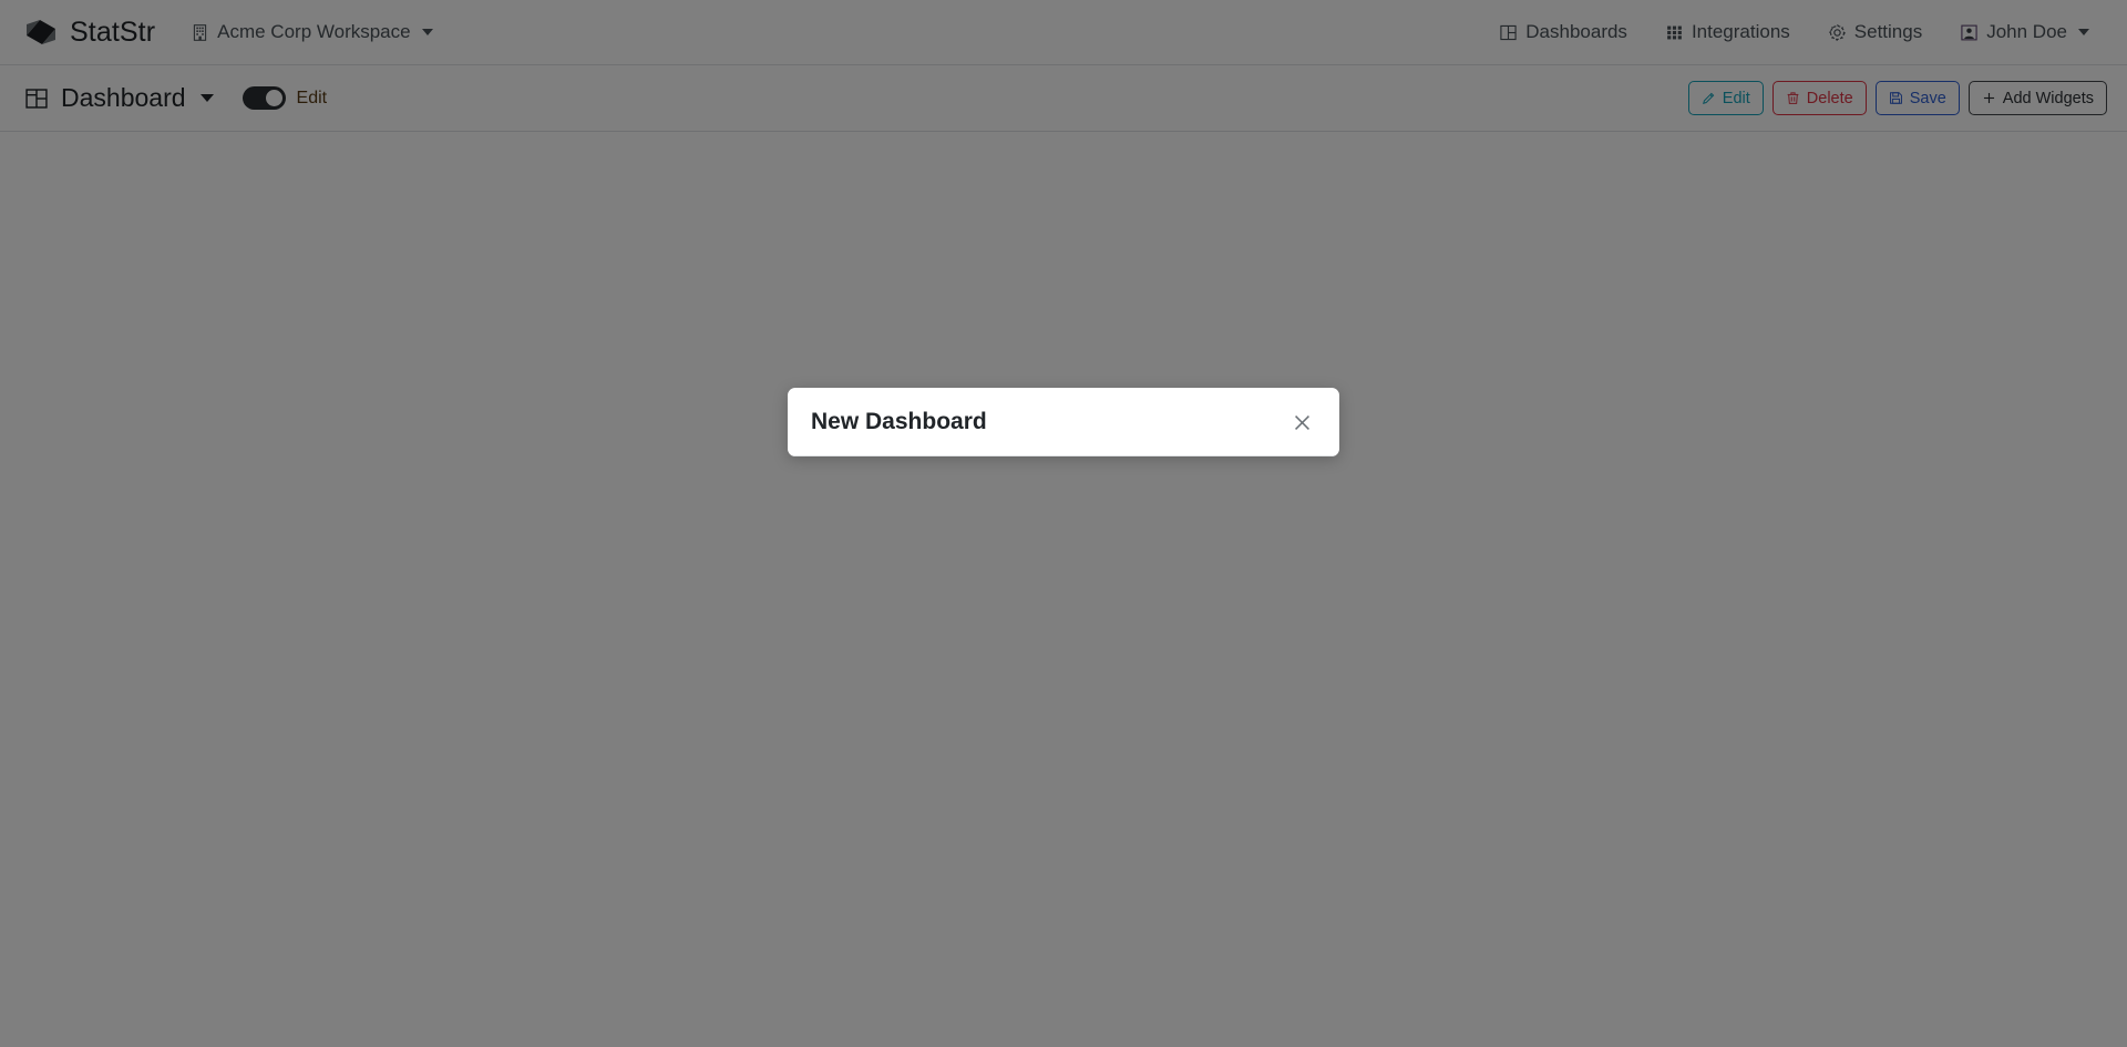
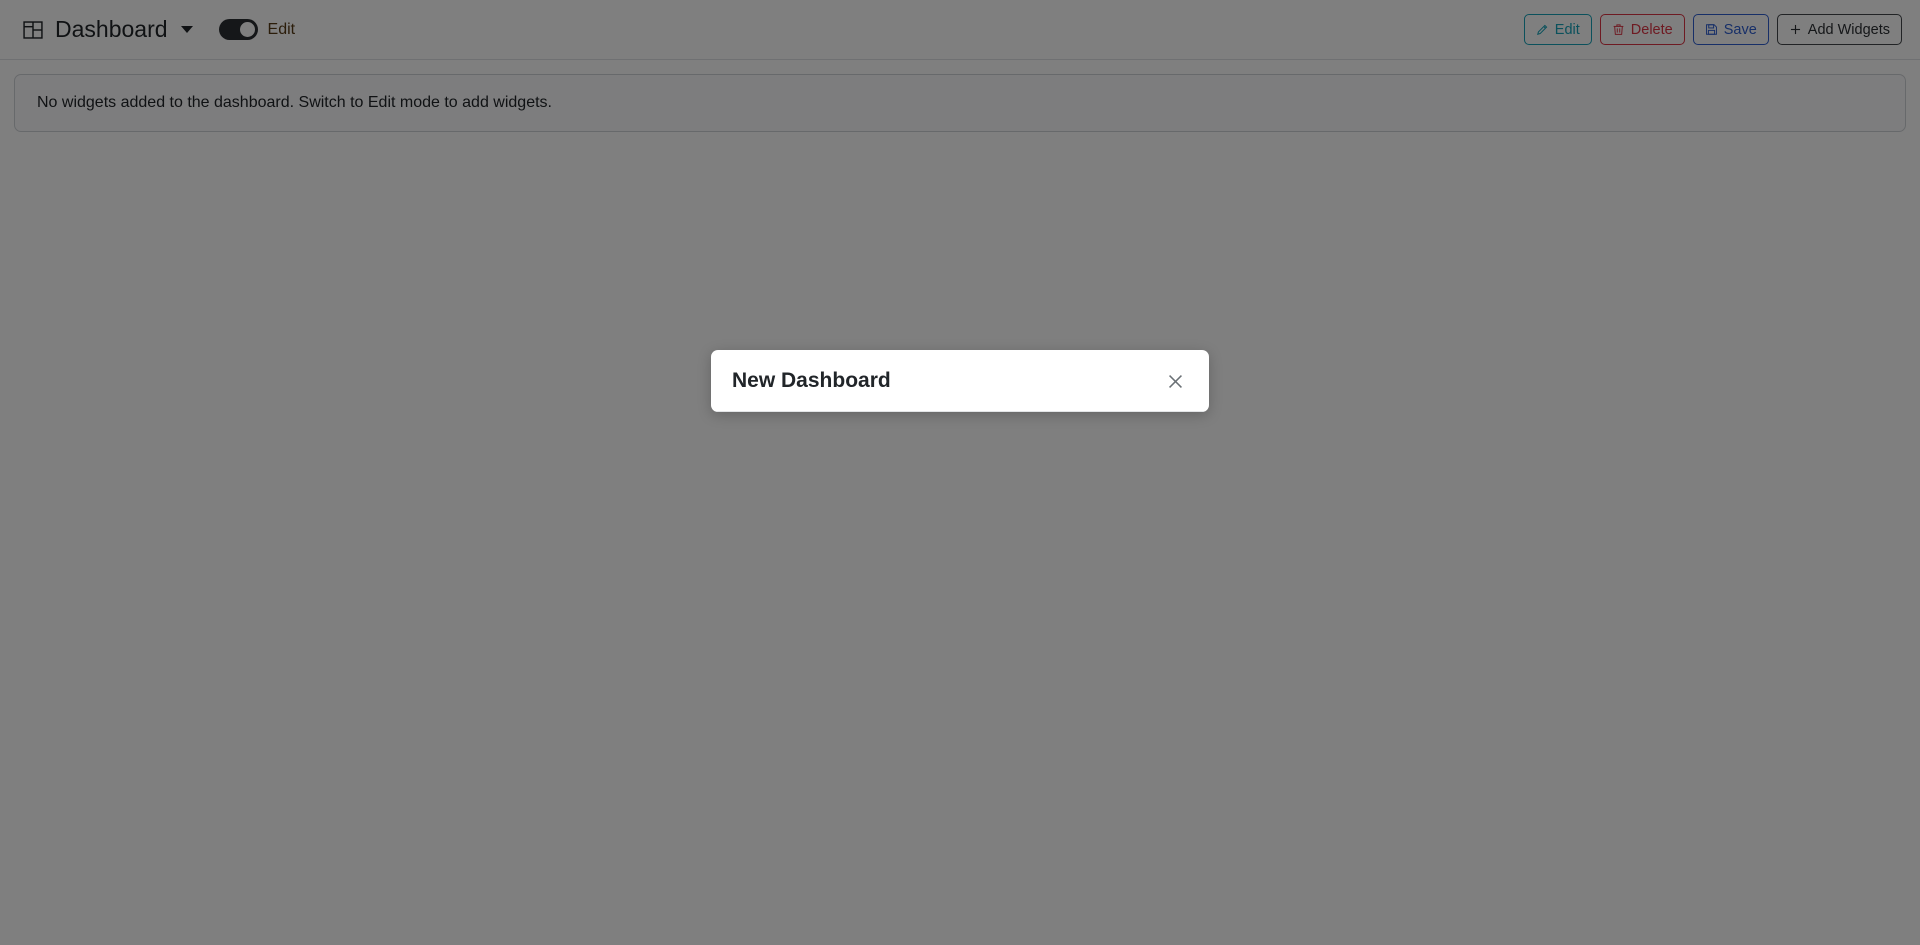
- StatStr
- Acme Corp Workspace
- Dashboards
- Integrations
- Settings
- John Doe
  Dashboard
  Edit
  Edit
  Delete
  Save
  Add Widgets
+ No widgets added to the dashboard. Switch to Edit mode to add widgets.
  New Dashboard
